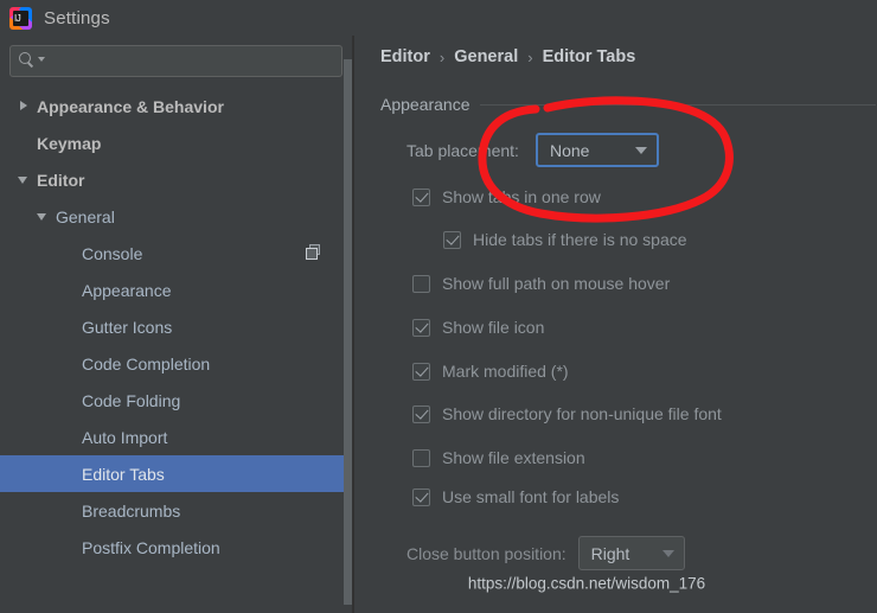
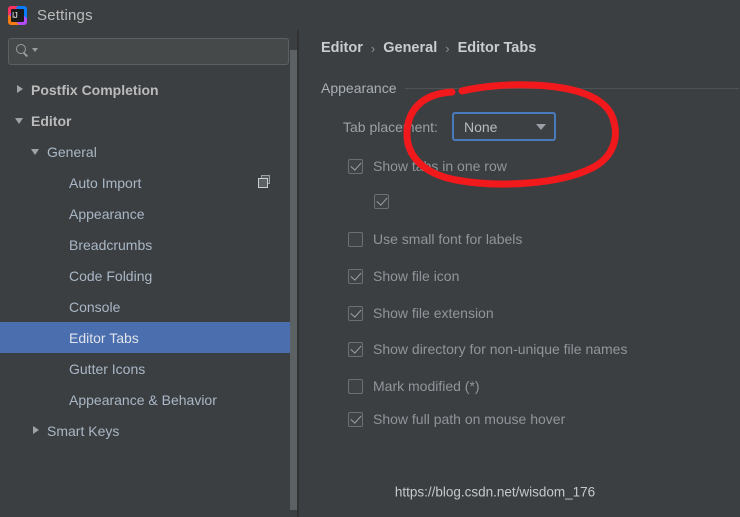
  Settings
- Appearance & Behavior
+ Postfix Completion
- Keymap
  Editor
  General
- Console
+ Auto Import
  Appearance
- Gutter Icons
+ Breadcrumbs
- Code Completion
  Code Folding
- Auto Import
+ Console
  Editor Tabs
- Breadcrumbs
+ Gutter Icons
- Postfix Completion
+ Appearance & Behavior
+ Smart Keys
  Editor
  ›
  General
  ›
  Editor Tabs
  Appearance
  Tab placeent:
  None
  Show ts in one row
- Hide tabs if there is no space
- Show full path on mouse hover
+ Use small font for labels
  Show file icon
- Mark modified (*)
+ Show file extension
- Show directory for non-unique file font
+ Show directory for non-unique file names
- Show file extension
+ Mark modified (*)
- Use small font for labels
+ Show full path on mouse hover
- Close button position:
- Right
  https://blog.csdn.net/wisdom_176
